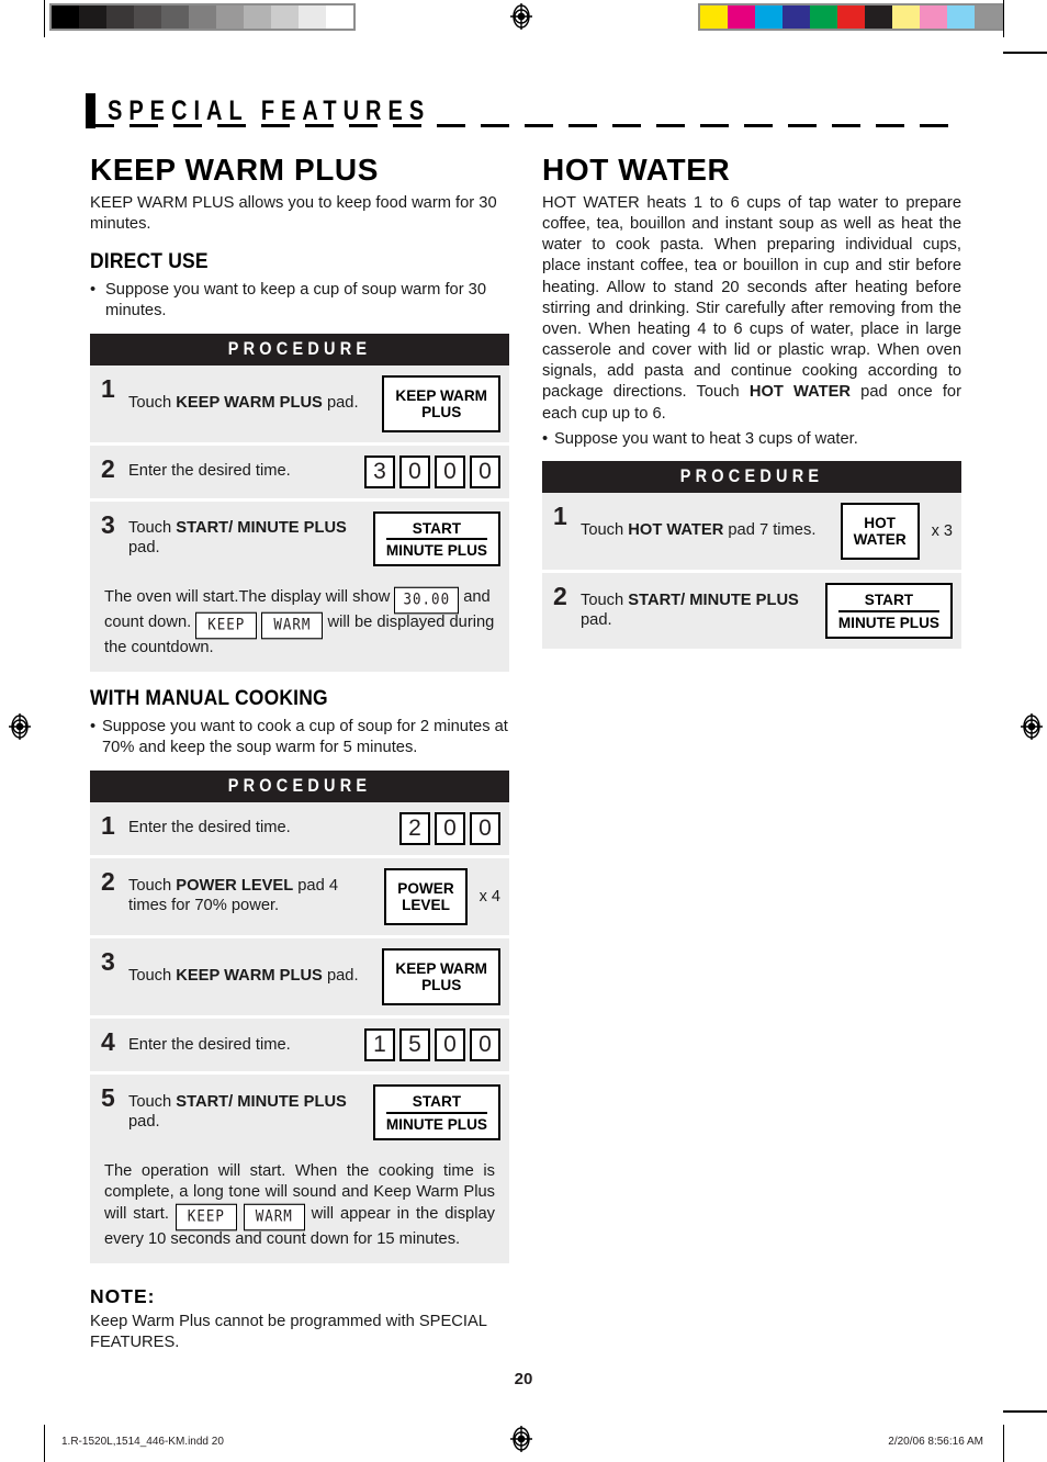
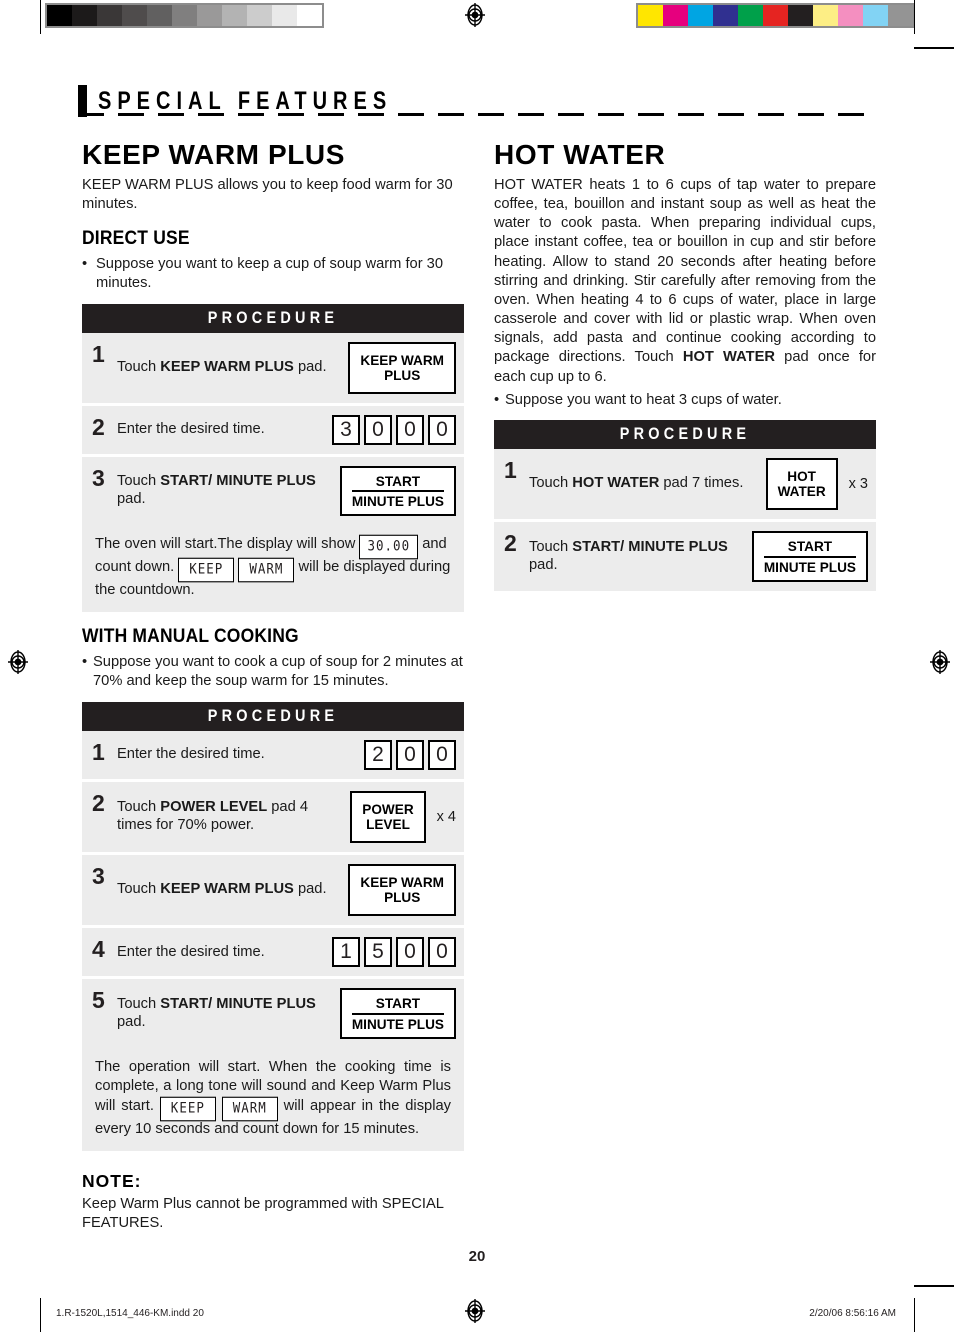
  SPECIAL FEATURES
  KEEP WARM PLUS
  KEEP WARM PLUS allows you to keep food warm for 30 minutes.
  DIRECT USE
  •
  Suppose you want to keep a cup of soup warm for 30 minutes.
  PROCEDURE
  1
  Touch KEEP WARM PLUS pad.
  KEEP WARM
  PLUS
  2
  Enter the desired time.
  3
  0
  0
  0
  3
  Touch START/ MINUTE PLUS pad.
  START
  MINUTE PLUS
  The oven will start.The display will show 30.00 and count down. KEEP WARM will be displayed during the countdown.
  WITH MANUAL COOKING
  •
- Suppose you want to cook a cup of soup for 2 minutes at 70% and keep the soup warm for 5 minutes.
+ Suppose you want to cook a cup of soup for 2 minutes at 70% and keep the soup warm for 15 minutes.
  PROCEDURE
  1
  Enter the desired time.
  2
  0
  0
  2
  Touch POWER LEVEL pad 4 times for 70% power.
  POWER
  LEVEL
  x 4
  3
  Touch KEEP WARM PLUS pad.
  KEEP WARM
  PLUS
  4
  Enter the desired time.
  1
  5
  0
  0
  5
  Touch START/ MINUTE PLUS pad.
  START
  MINUTE PLUS
  The operation will start. When the cooking time is complete, a long tone will sound and Keep Warm Plus will start. KEEP WARM will appear in the display every 10 seconds and count down for 15 minutes.
  NOTE:
  Keep Warm Plus cannot be programmed with SPECIAL FEATURES.
  HOT WATER
  HOT WATER heats 1 to 6 cups of tap water to prepare coffee, tea, bouillon and instant soup as well as heat the water to cook pasta. When preparing individual cups, place instant coffee, tea or bouillon in cup and stir before heating. Allow to stand 20 seconds after heating before stirring and drinking. Stir carefully after removing from the oven. When heating 4 to 6 cups of water, place in large casserole and cover with lid or plastic wrap. When oven signals, add pasta and continue cooking according to package directions. Touch HOT WATER pad once for each cup up to 6.
  •
  Suppose you want to heat 3 cups of water.
  PROCEDURE
  1
  Touch HOT WATER pad 7 times.
  HOT
  WATER
  x 3
  2
  Touch START/ MINUTE PLUS pad.
  START
  MINUTE PLUS
  20
  1.R-1520L,1514_446-KM.indd 20
  2/20/06 8:56:16 AM
